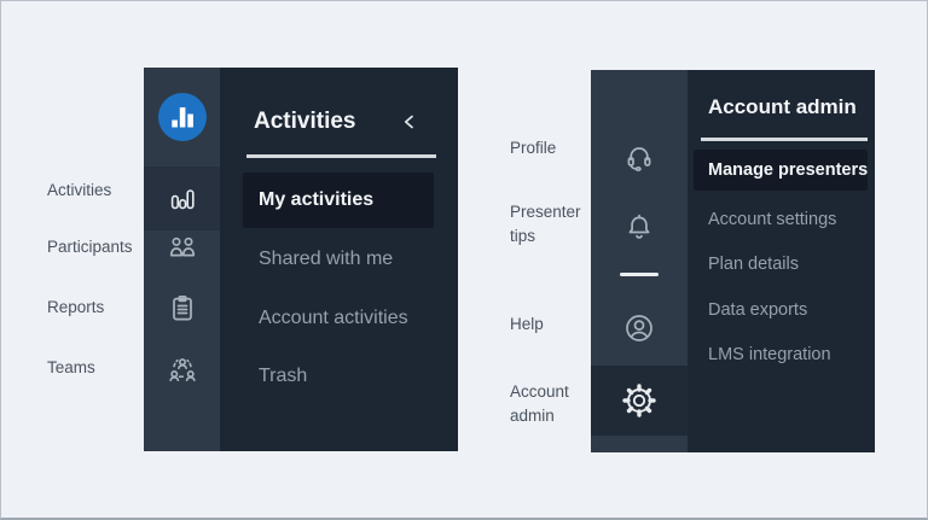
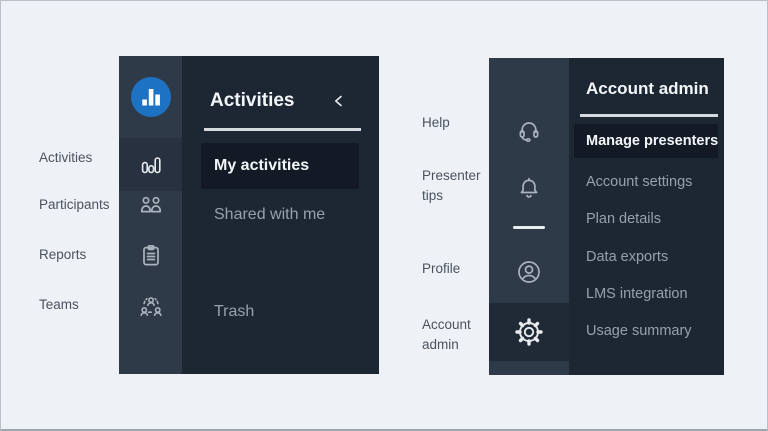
  Activities
  Participants
  Reports
  Teams
- Profile
+ Help
  Presenter tips
- Help
+ Profile
  Account admin
  Activities
  My activities
  Shared with me
- Account activities
  Trash
  Account admin
  Manage presenters
  Account settings
  Plan details
  Data exports
  LMS integration
+ Usage summary
